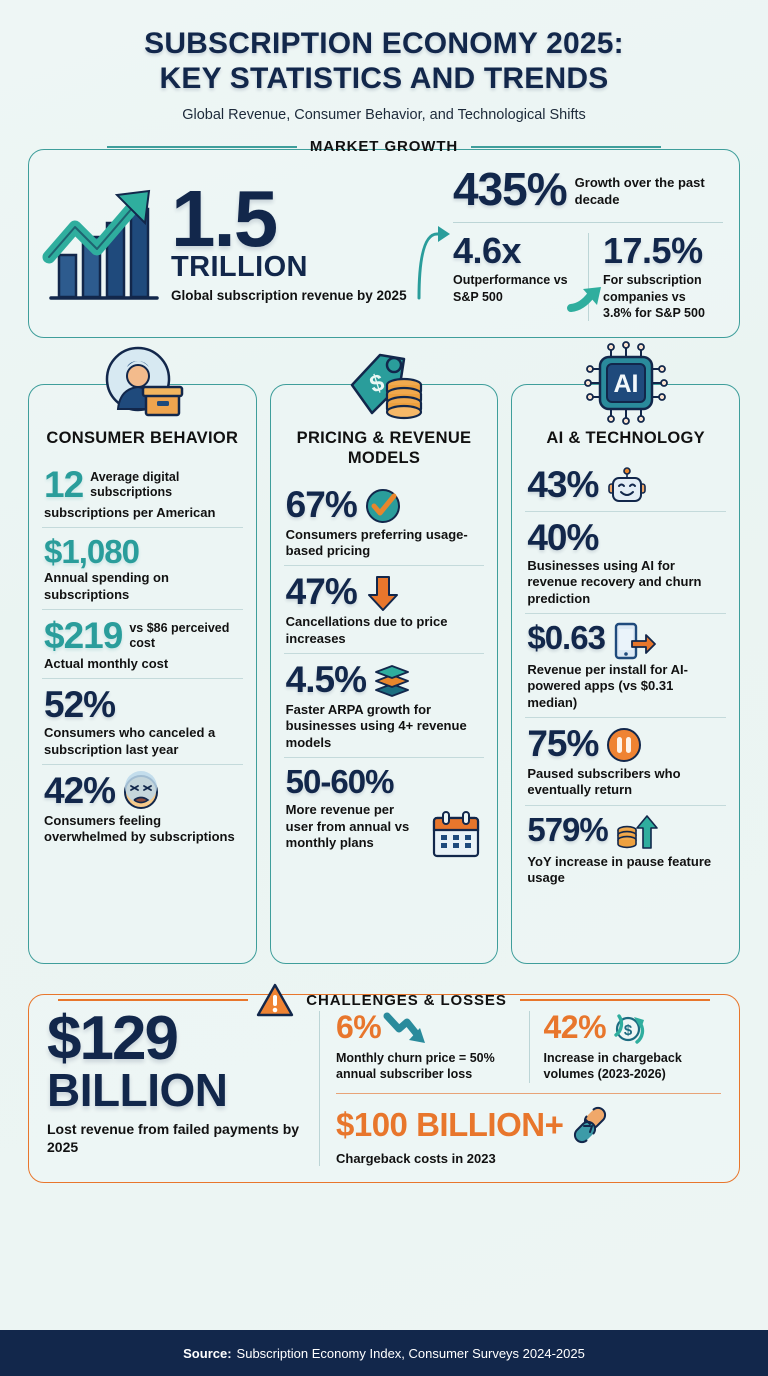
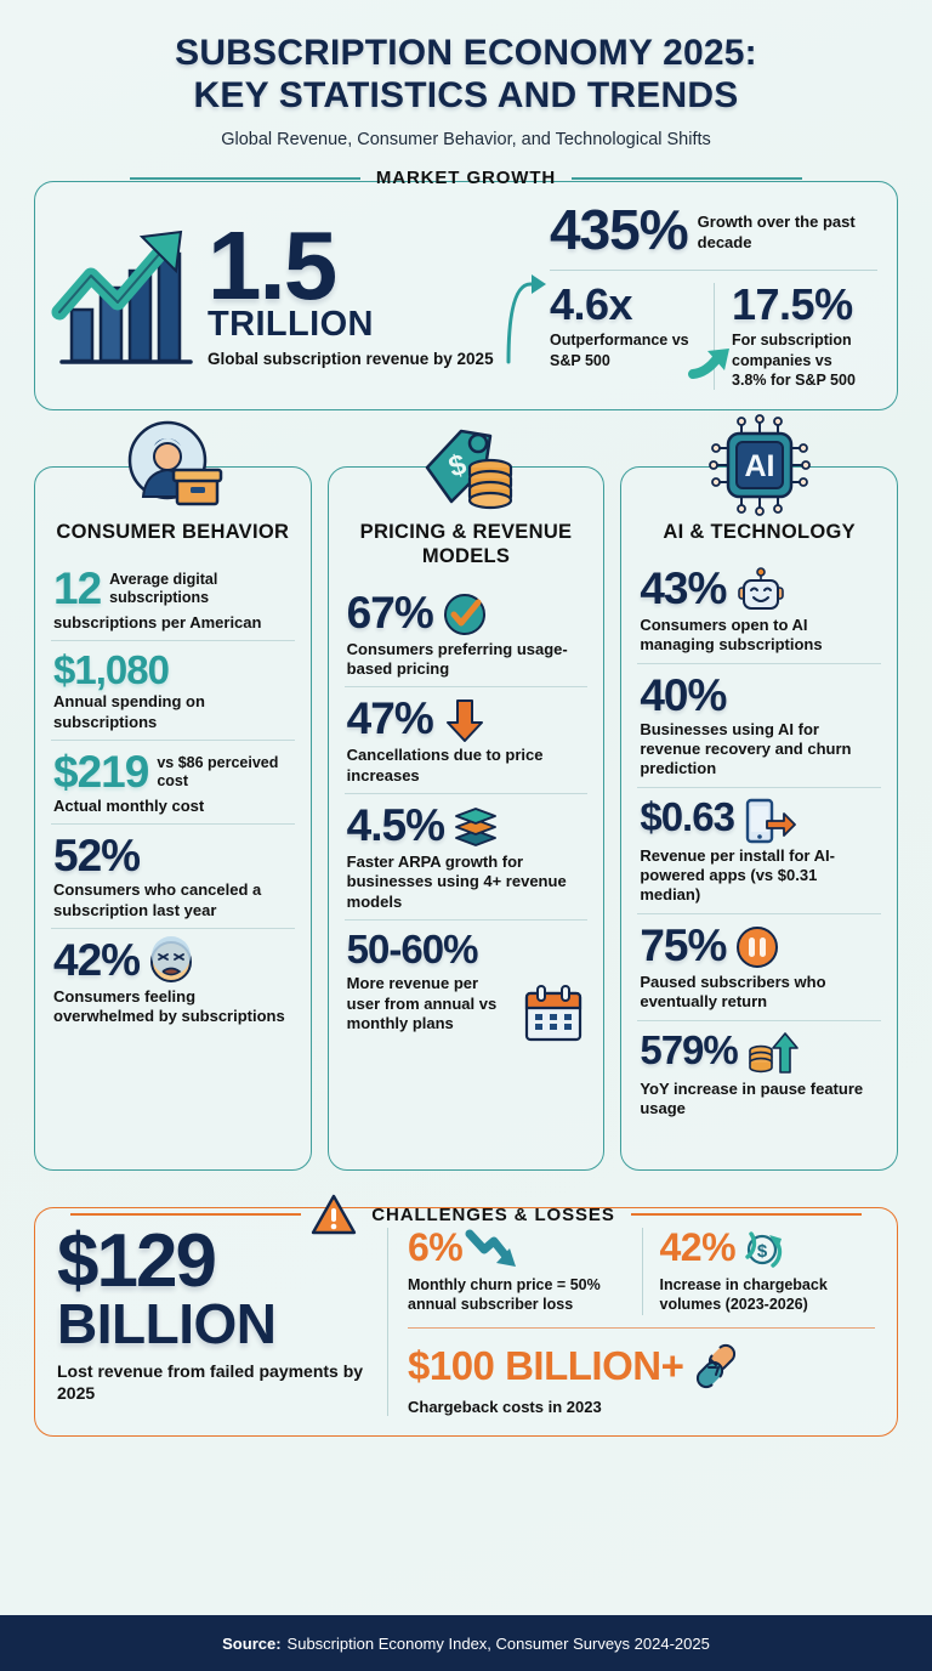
  SUBSCRIPTION ECONOMY 2025:
  KEY STATISTICS AND TRENDS
  Global Revenue, Consumer Behavior, and Technological Shifts
  MARKET GROWTH
  1.5
  TRILLION
  Global subscription revenue by 2025
  435%
  Growth over the past decade
  4.6x
  Outperformance vs S&P 500
  17.5%
  For subscription companies vs 3.8% for S&P 500
  CONSUMER BEHAVIOR
  12
  Average digital subscriptions
  subscriptions per American
  $1,080
  Annual spending on subscriptions
  $219
  vs $86 perceived cost
  Actual monthly cost
  52%
  Consumers who canceled a subscription last year
  42%
  Consumers feeling overwhelmed by subscriptions
  PRICING & REVENUE MODELS
  67%
  Consumers preferring usage-based pricing
  47%
  Cancellations due to price increases
  4.5%
  Faster ARPA growth for businesses using 4+ revenue models
  50-60%
  More revenue per user from annual vs monthly plans
  AI
  AI & TECHNOLOGY
  43%
+ Consumers open to AI managing subscriptions
  40%
  Businesses using AI for revenue recovery and churn prediction
  $0.63
  Revenue per install for AI-powered apps (vs $0.31 median)
  75%
  Paused subscribers who eventually return
  579%
  YoY increase in pause feature usage
  CHALLENGES & LOSSES
  $129
  BILLION
  Lost revenue from failed payments by 2025
  6%
  Monthly churn price = 50% annual subscriber loss
  42%
  $
  Increase in chargeback volumes (2023-2026)
  $100 BILLION+
  Chargeback costs in 2023
  Source:
  Subscription Economy Index, Consumer Surveys 2024-2025
